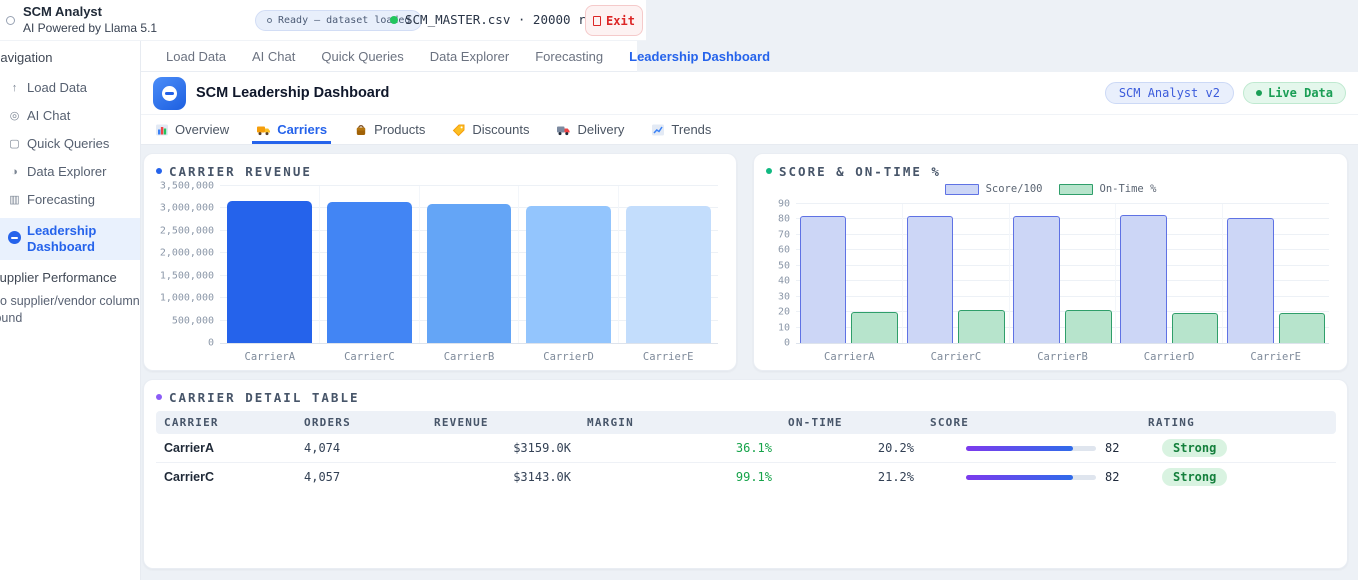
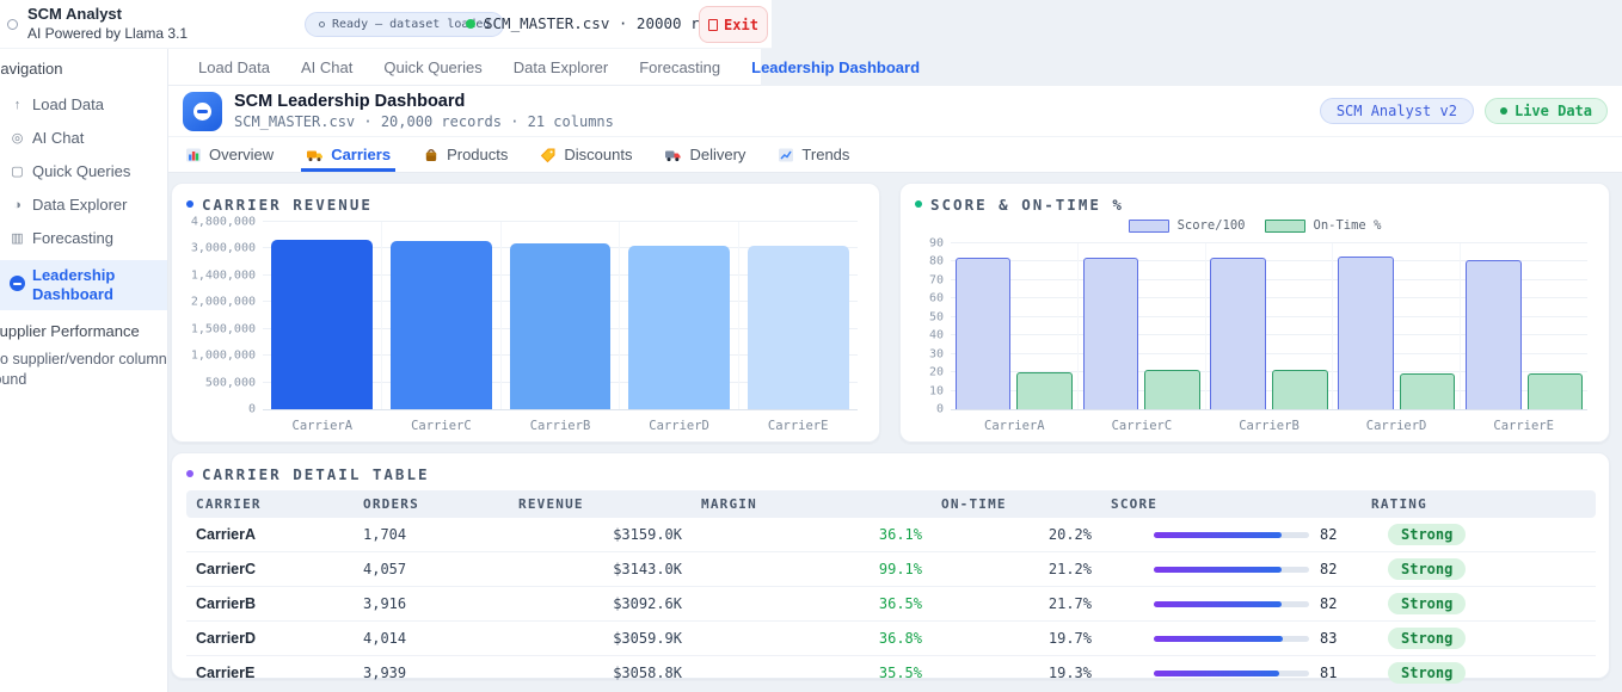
  SCM Analyst
- AI Powered by Llama 5.1
+ AI Powered by Llama 3.1
  Ready – dataset loed
  SCM_MASTER.csv · 20000 r
  Exit
  Load Data
  AI Chat
  Quick Queries
  Data Explorer
  Forecasting
  Leadership Dashboard
  avigation
  ↑
  Load Data
  ◎
  AI Chat
  ▢
  Quick Queries
  ◑
  Data Explorer
  ▥
  Forecasting
  Leadership Dashboard
  upplier Performance
  o supplier/vendor column und
  SCM Leadership Dashboard
+ SCM_MASTER.csv · 20,000 records · 21 columns
  SCM Analyst v2
  Live Data
  Overview
  Carriers
  Products
  Discounts
  Delivery
  Trends
  CARRIER REVENUE
  0
  500,000
  1,000,000
  1,500,000
  2,000,000
- 2,500,000
+ 1,400,000
  3,000,000
- 3,500,000
+ 4,800,000
  CarrierA
  CarrierC
  CarrierB
  CarrierD
  CarrierE
  SCORE & ON-TIME %
  Score/100
  On-Time %
  0
  10
  20
  30
  40
  50
  60
  70
  80
  90
  CarrierA
  CarrierC
  CarrierB
  CarrierD
  CarrierE
  CARRIER DETAIL TABLE
  CARRIER	ORDERS	REVENUE	MARGIN	ON-TIME	SCORE	RATING
- CarrierA	4,074	$3159.0K	36.1%	20.2%	82	Strong
+ CarrierA	1,704	$3159.0K	36.1%	20.2%	82	Strong
  CarrierC	4,057	$3143.0K	99.1%	21.2%	82	Strong
+ CarrierB	3,916	$3092.6K	36.5%	21.7%	82	Strong
+ CarrierD	4,014	$3059.9K	36.8%	19.7%	83	Strong
+ CarrierE	3,939	$3058.8K	35.5%	19.3%	81	Strong
